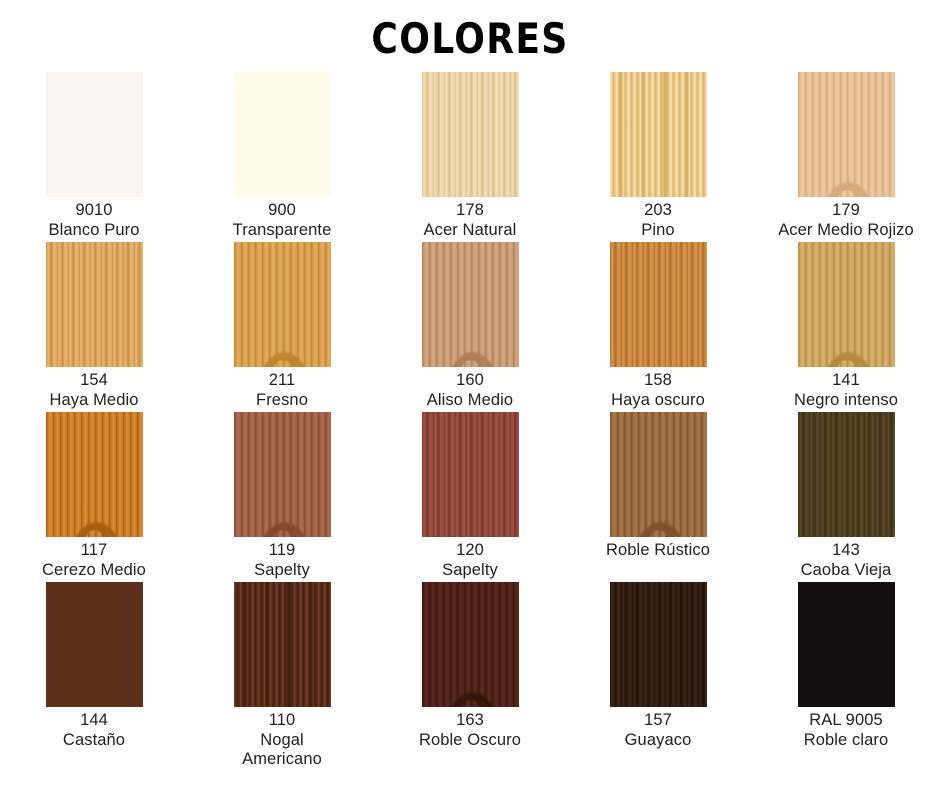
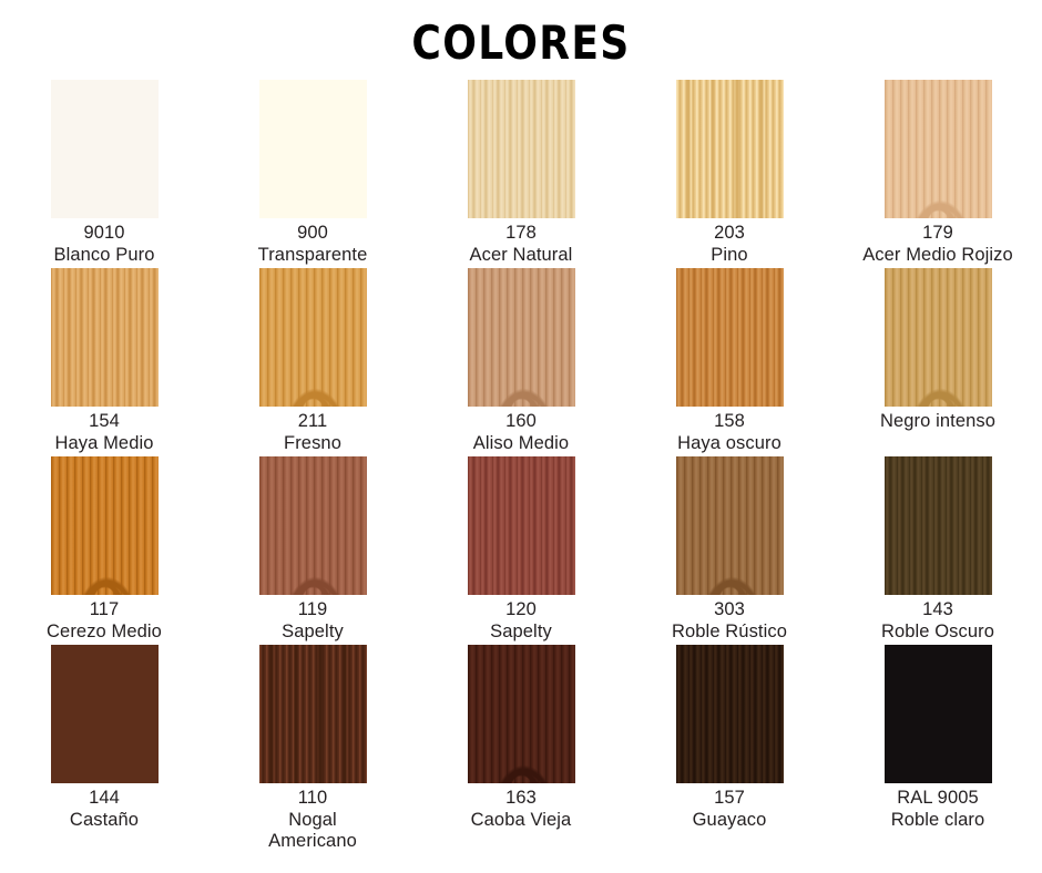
  COLORES
  9010
  Blanco Puro
  900
  Transparente
  178
  Acer Natural
  203
  Pino
  179
  Acer Medio Rojizo
  154
  Haya Medio
  211
  Fresno
  160
  Aliso Medio
  158
  Haya oscuro
- 141
  Negro intenso
  117
  Cerezo Medio
  119
  Sapelty
  120
  Sapelty
+ 303
  Roble Rústico
  143
- Caoba Vieja
+ Roble Oscuro
  144
  Castaño
  110
  Nogal
  Americano
  163
- Roble Oscuro
+ Caoba Vieja
  157
  Guayaco
  RAL 9005
  Roble claro
